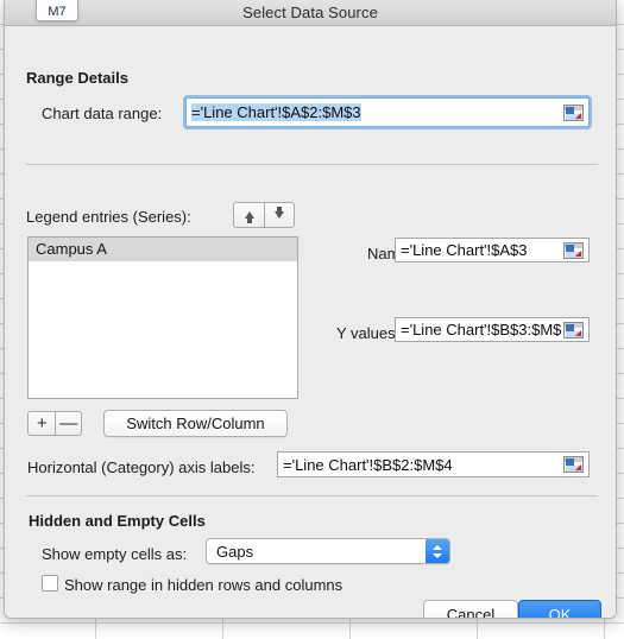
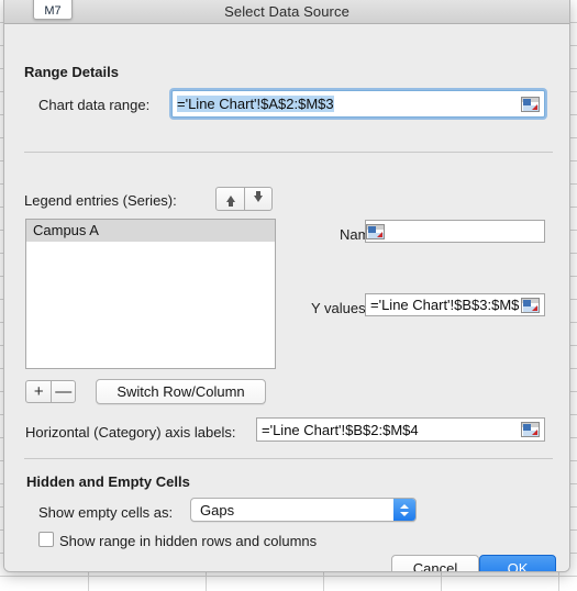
  M7
  Select Data Source
  Range Details
  Chart data range:
  ='Line Chart'!$A$2:$M$3
  Legend entries (Series):
  Campus A
  +
  —
  Switch Row/Column
- ='Line Chart'!$A$3
  Y values
  ='Line Chart'!$B$3:$M$
  Horizontal (Category) axis labels:
  ='Line Chart'!$B$2:$M$4
  Hidden and Empty Cells
  Show empty cells as:
  Gaps
  Show range in hidden rows and columns
  Cancel
  OK
